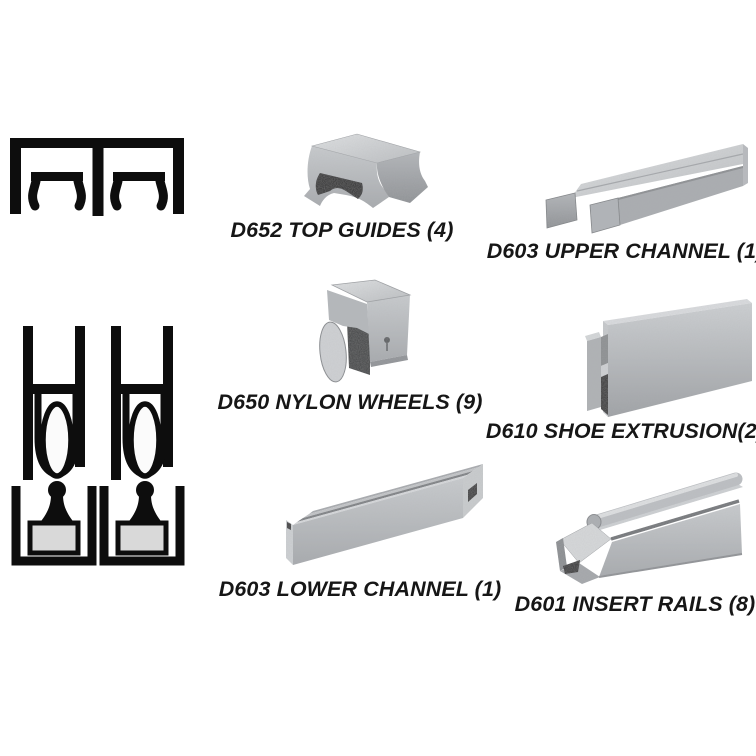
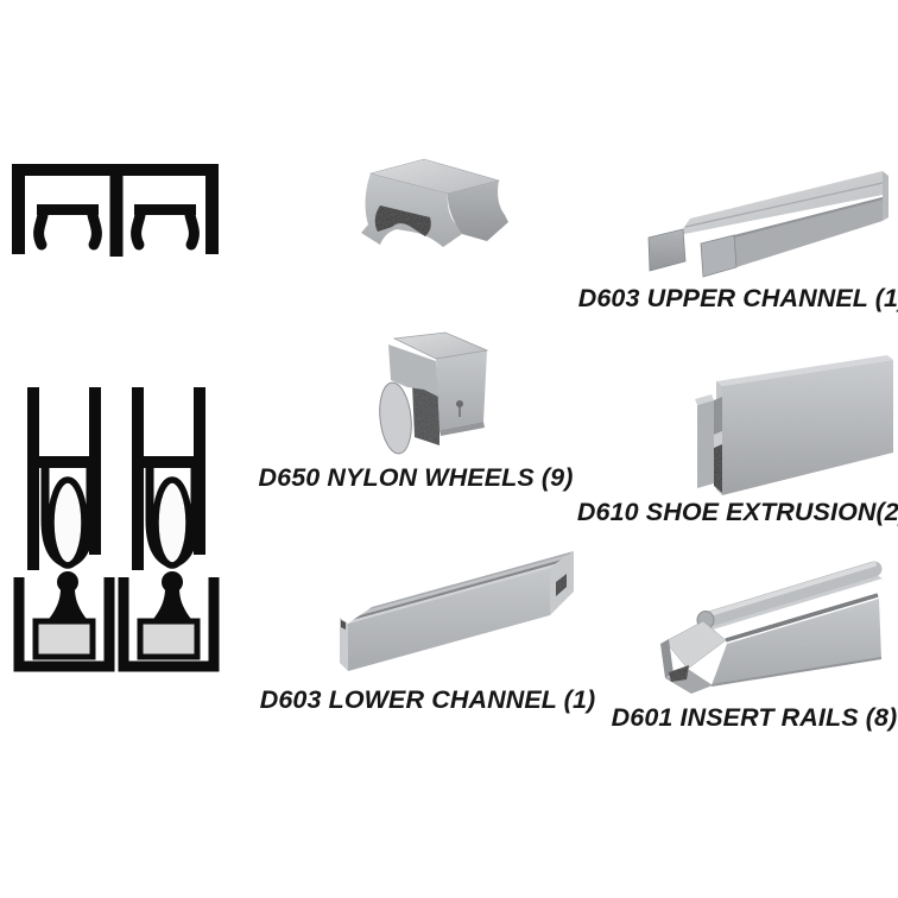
- D652 TOP GUIDES (4)
  D603 UPPER CHANNEL (1
  D650 NYLON WHEELS (9)
  D610 SHOE EXTRUSION(2
  D603 LOWER CHANNEL (1)
  D601 INSERT RAILS (8)
